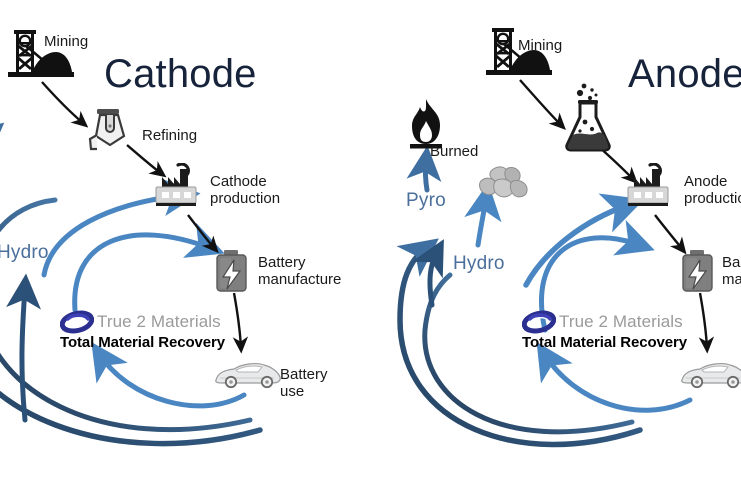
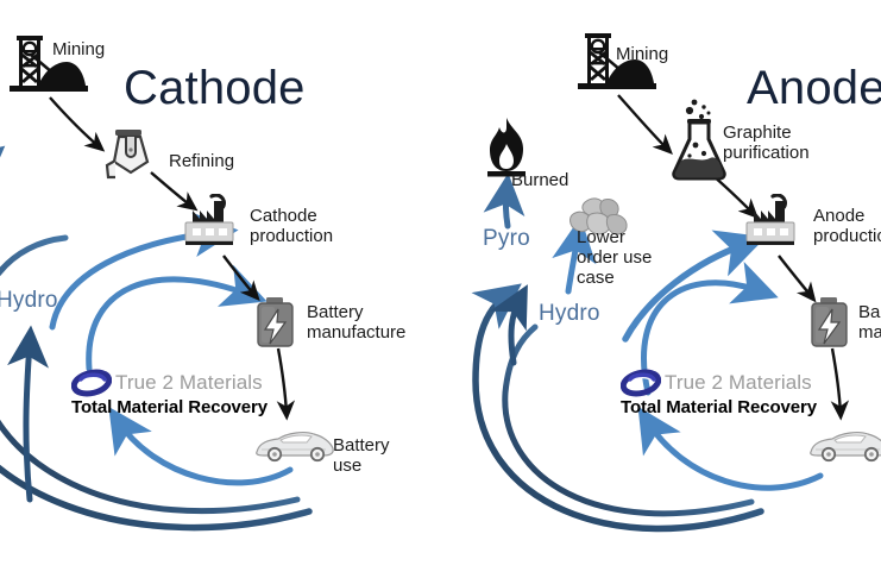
  Mining
  Cathode
  Refining
  Cathode
  production
  Battery
  manufacture
  Battery
  use
  Hydro
  True 2 Materials
  Total Material Recovery
  Mining
  Anode
  Burned
+ Graphite
+ purification
+ Lower
+ order use
+ case
  Anode
  producti
  Ba
  Pyro
  Hydro
  True 2 Materials
  Total Material Recovery
